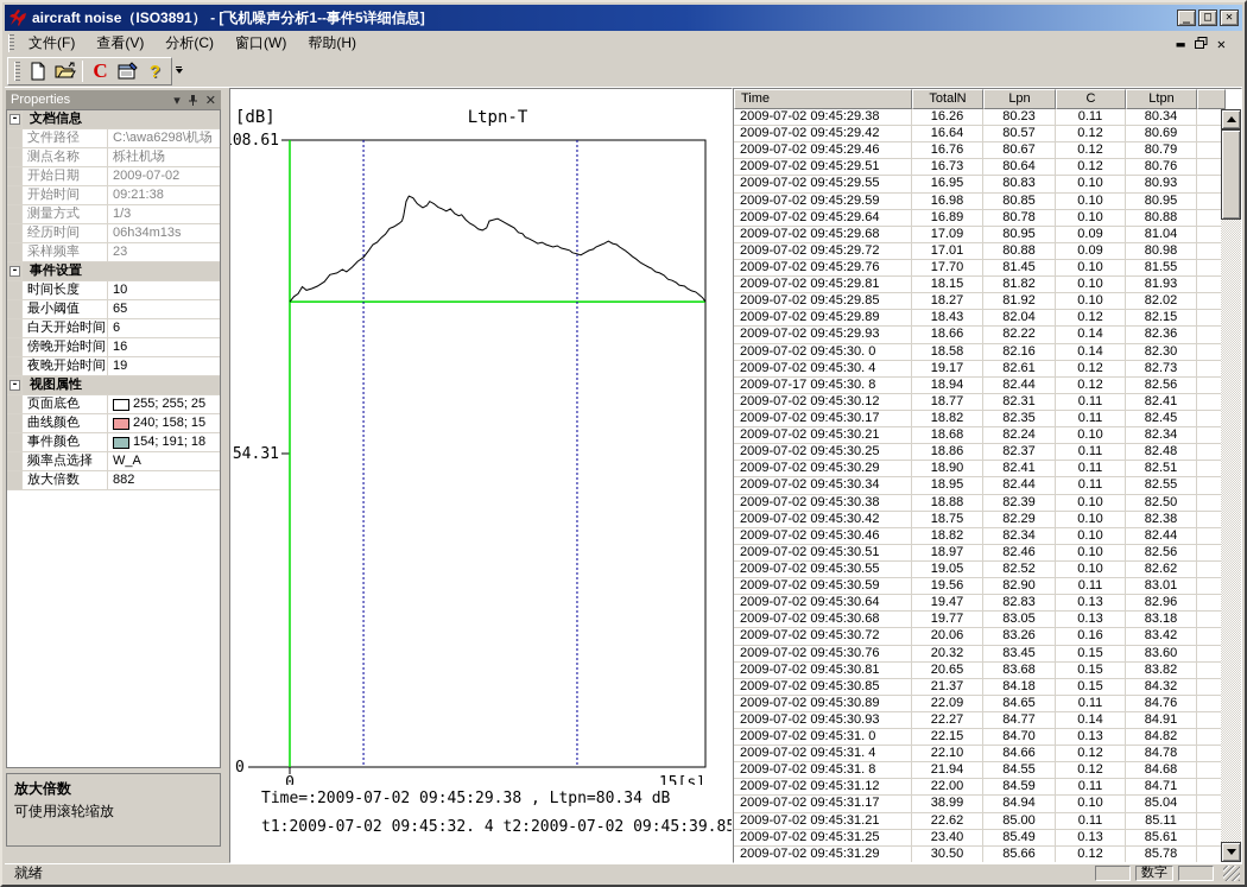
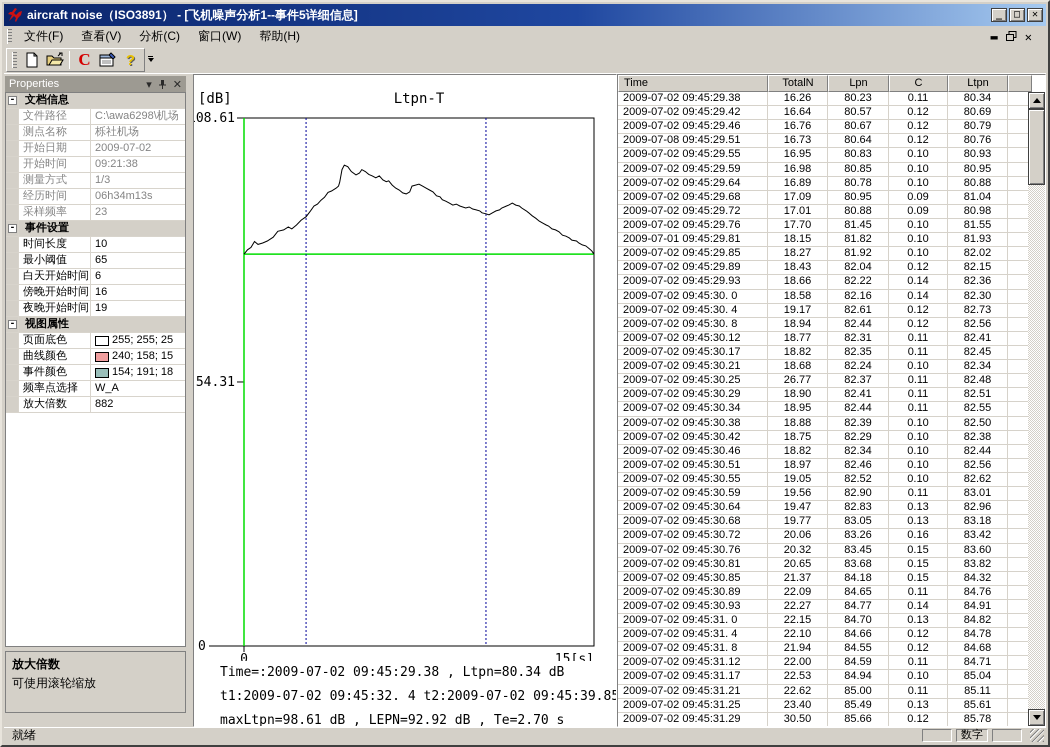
  aircraft noise（ISO3891） - [飞机噪声分析1--事件5详细信息]
  _
  □
  ✕
  文件(F)
  查看(V)
  分析(C)
  窗口(W)
  帮助(H)
  ▬
  ✕
  C
  ?
  Properties
  ▾
  ✕
  -
  文档信息
  文件路径
  C:\awa6298\机场
  测点名称
  栎社机场
  开始日期
  2009-07-02
  开始时间
  09:21:38
  测量方式
  1/3
  经历时间
  06h34m13s
  采样频率
  23
  -
  事件设置
  时间长度
  10
  最小阈值
  65
  白天开始时间
  6
  傍晚开始时间
  16
  夜晚开始时间
  19
  -
  视图属性
  页面底色
  255; 255; 25
  曲线颜色
  240; 158; 15
  事件颜色
  154; 191; 18
  频率点选择
  W_A
  放大倍数
  882
  放大倍数
  可使用滚轮缩放
  [dB]
  Ltpn-T
  08.61
  54.31
  0
  0
  15[s]
  Time=:2009-07-02 09:45:29.38 , Ltpn=80.34 dB
  t1:2009-07-02 09:45:32. 4 t2:2009-07-02 09:45:39.85
+ maxLtpn=98.61 dB , LEPN=92.92 dB , Te=2.70 s
  Time
  TotalN
  Lpn
  C
  Ltpn
  2009-07-02 09:45:29.38
  16.26
  80.23
  0.11
  80.34
  2009-07-02 09:45:29.42
  16.64
  80.57
  0.12
  80.69
  2009-07-02 09:45:29.46
  16.76
  80.67
  0.12
  80.79
- 2009-07-02 09:45:29.51
+ 2009-07-08 09:45:29.51
  16.73
  80.64
  0.12
  80.76
  2009-07-02 09:45:29.55
  16.95
  80.83
  0.10
  80.93
  2009-07-02 09:45:29.59
  16.98
  80.85
  0.10
  80.95
  2009-07-02 09:45:29.64
  16.89
  80.78
  0.10
  80.88
  2009-07-02 09:45:29.68
  17.09
  80.95
  0.09
  81.04
  2009-07-02 09:45:29.72
  17.01
  80.88
  0.09
  80.98
  2009-07-02 09:45:29.76
  17.70
  81.45
  0.10
  81.55
- 2009-07-02 09:45:29.81
+ 2009-07-01 09:45:29.81
  18.15
  81.82
  0.10
  81.93
  2009-07-02 09:45:29.85
  18.27
  81.92
  0.10
  82.02
  2009-07-02 09:45:29.89
  18.43
  82.04
  0.12
  82.15
  2009-07-02 09:45:29.93
  18.66
  82.22
  0.14
  82.36
  2009-07-02 09:45:30. 0
  18.58
  82.16
  0.14
  82.30
  2009-07-02 09:45:30. 4
  19.17
  82.61
  0.12
  82.73
- 2009-07-17 09:45:30. 8
+ 2009-07-02 09:45:30. 8
  18.94
  82.44
  0.12
  82.56
  2009-07-02 09:45:30.12
  18.77
  82.31
  0.11
  82.41
  2009-07-02 09:45:30.17
  18.82
  82.35
  0.11
  82.45
  2009-07-02 09:45:30.21
  18.68
  82.24
  0.10
  82.34
  2009-07-02 09:45:30.25
- 18.86
+ 26.77
  82.37
  0.11
  82.48
  2009-07-02 09:45:30.29
  18.90
  82.41
  0.11
  82.51
  2009-07-02 09:45:30.34
  18.95
  82.44
  0.11
  82.55
  2009-07-02 09:45:30.38
  18.88
  82.39
  0.10
  82.50
  2009-07-02 09:45:30.42
  18.75
  82.29
  0.10
  82.38
  2009-07-02 09:45:30.46
  18.82
  82.34
  0.10
  82.44
  2009-07-02 09:45:30.51
  18.97
  82.46
  0.10
  82.56
  2009-07-02 09:45:30.55
  19.05
  82.52
  0.10
  82.62
  2009-07-02 09:45:30.59
  19.56
  82.90
  0.11
  83.01
  2009-07-02 09:45:30.64
  19.47
  82.83
  0.13
  82.96
  2009-07-02 09:45:30.68
  19.77
  83.05
  0.13
  83.18
  2009-07-02 09:45:30.72
  20.06
  83.26
  0.16
  83.42
  2009-07-02 09:45:30.76
  20.32
  83.45
  0.15
  83.60
  2009-07-02 09:45:30.81
  20.65
  83.68
  0.15
  83.82
  2009-07-02 09:45:30.85
  21.37
  84.18
  0.15
  84.32
  2009-07-02 09:45:30.89
  22.09
  84.65
  0.11
  84.76
  2009-07-02 09:45:30.93
  22.27
  84.77
  0.14
  84.91
  2009-07-02 09:45:31. 0
  22.15
  84.70
  0.13
  84.82
  2009-07-02 09:45:31. 4
  22.10
  84.66
  0.12
  84.78
  2009-07-02 09:45:31. 8
  21.94
  84.55
  0.12
  84.68
  2009-07-02 09:45:31.12
  22.00
  84.59
  0.11
  84.71
  2009-07-02 09:45:31.17
- 38.99
+ 22.53
  84.94
  0.10
  85.04
  2009-07-02 09:45:31.21
  22.62
  85.00
  0.11
  85.11
  2009-07-02 09:45:31.25
  23.40
  85.49
  0.13
  85.61
  2009-07-02 09:45:31.29
  30.50
  85.66
  0.12
  85.78
  就绪
  数字
